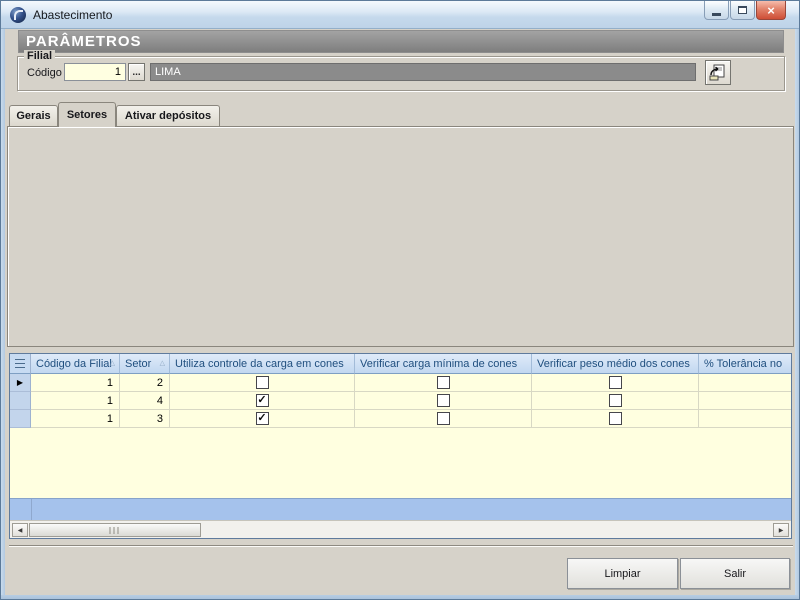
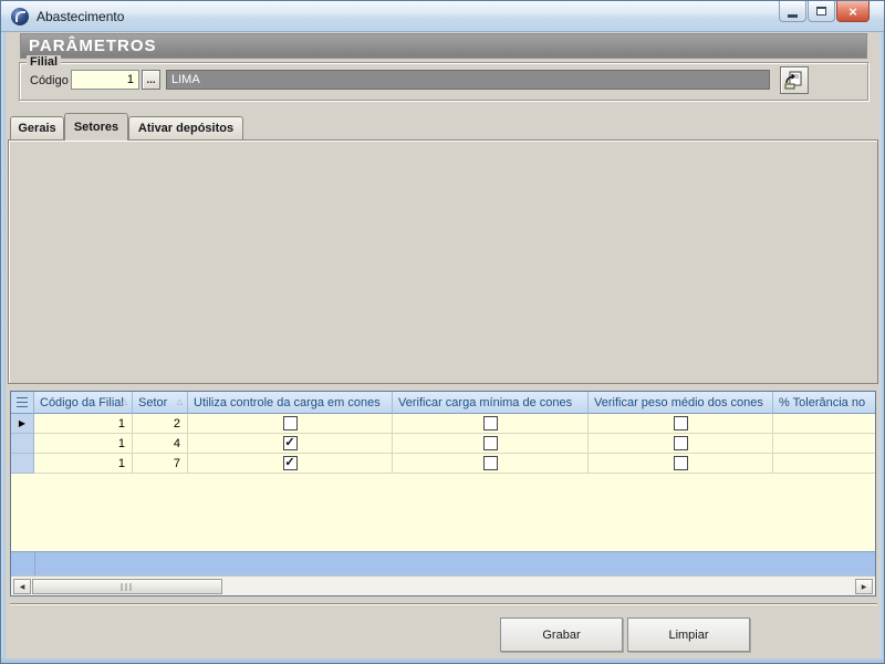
  Abastecimento
  ×
  PARÂMETROS
  Filial
  Código
  1
  ...
  LIMA
  Gerais
  Setores
  Ativar depósitos
  Código da Filial
  Setor
  Utiliza controle da carga em cones
  Verificar carga mínima de cones
  Verificar peso médio dos cones
  % Tolerância no
  ▶
  1
  2
  1
  4
  ✓
  1
- 3
+ 7
  ✓
+ Grabar
  Limpiar
- Salir
